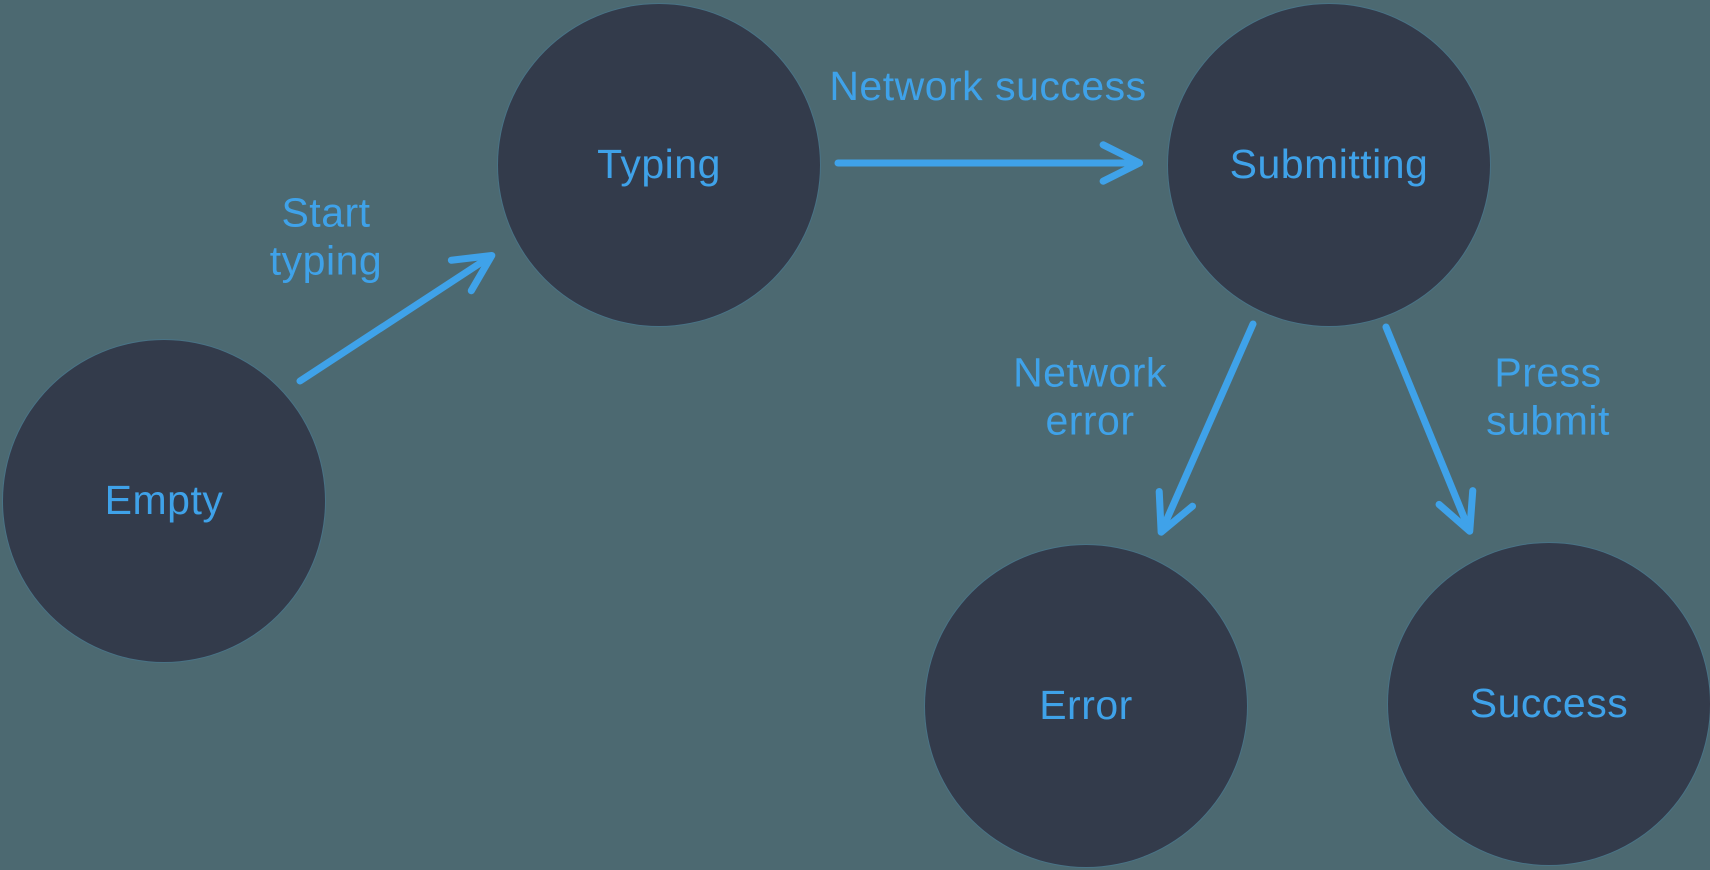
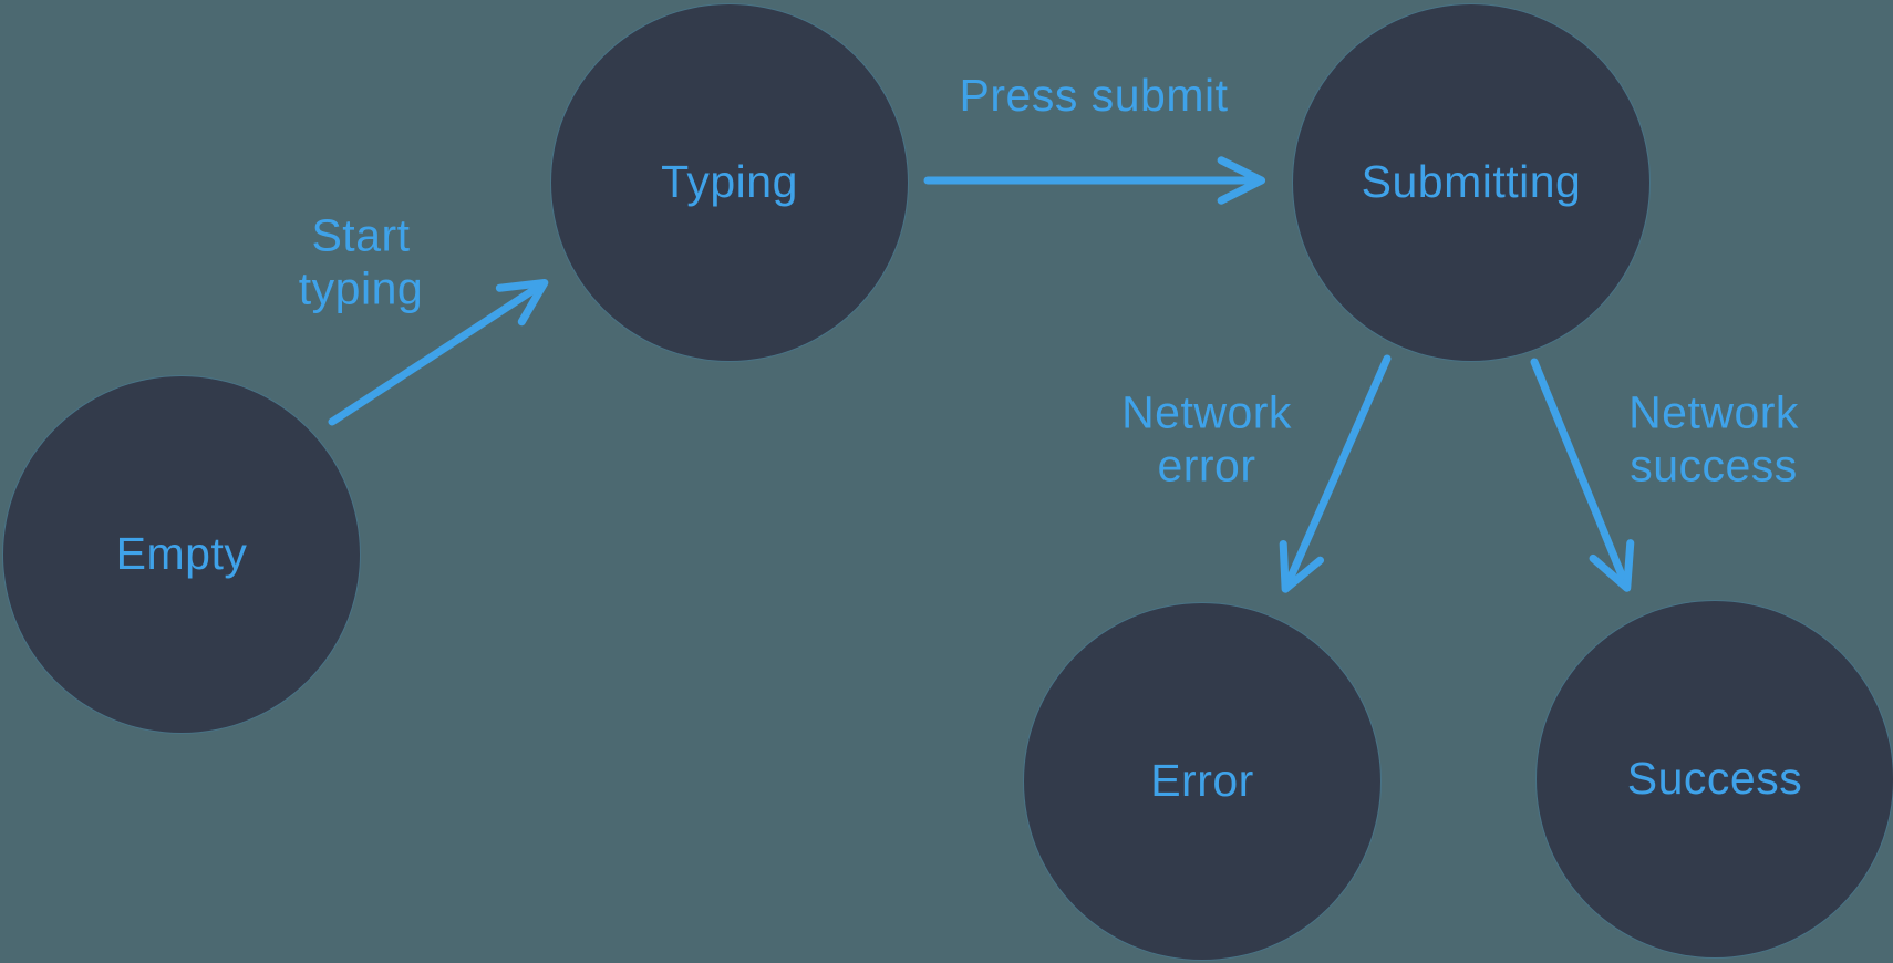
  Empty
  Typing
  Submitting
  Error
  Success
  Start typing
- Network success
+ Press submit
  Network error
- Press submit
+ Network success
